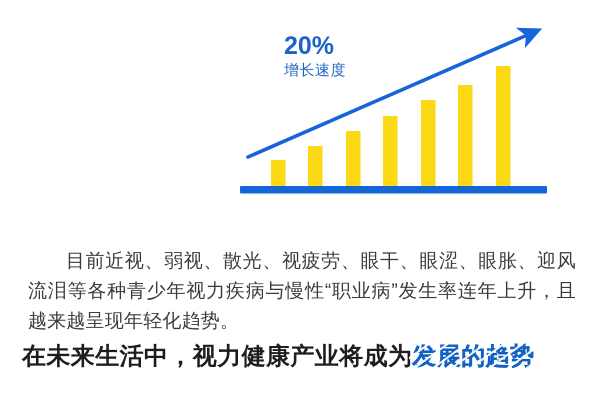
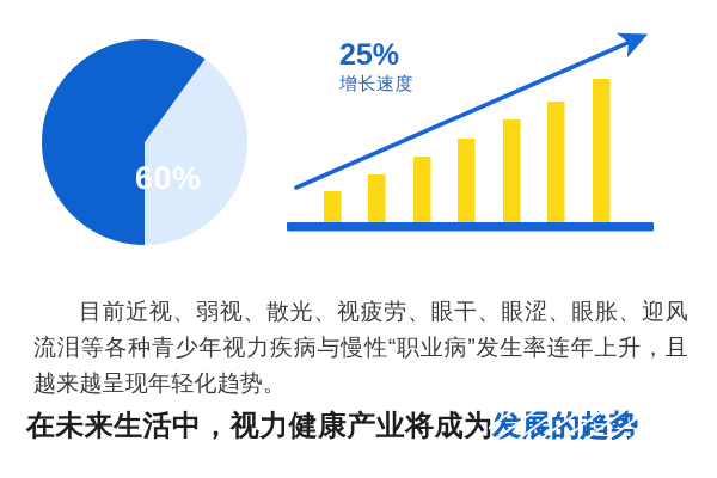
+ 60%
- 20%
+ 25%
  增长速度
  目前近视、弱视、散光、视疲劳、眼干、眼涩、眼胀、迎风流泪等各种青少年视力疾病与慢性“职业病”发生率连年上升，且越来越呈现年轻化趋势。
  在未来生活中，视力健康产业将成为发展的趋势
